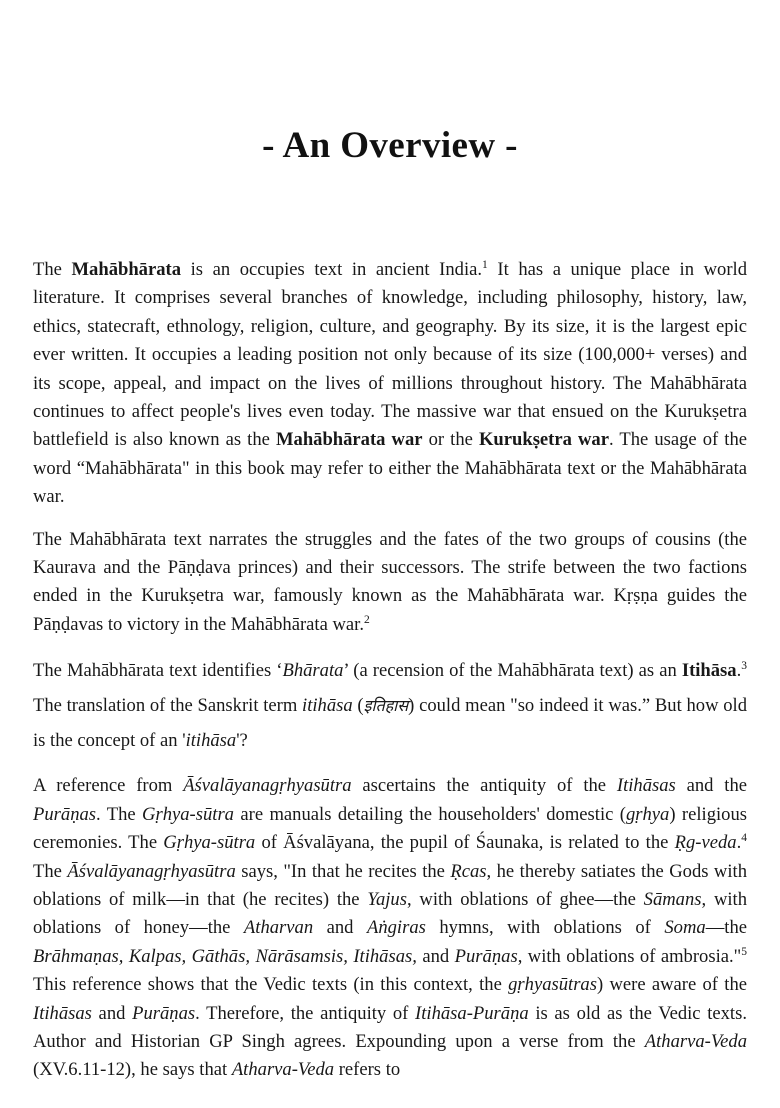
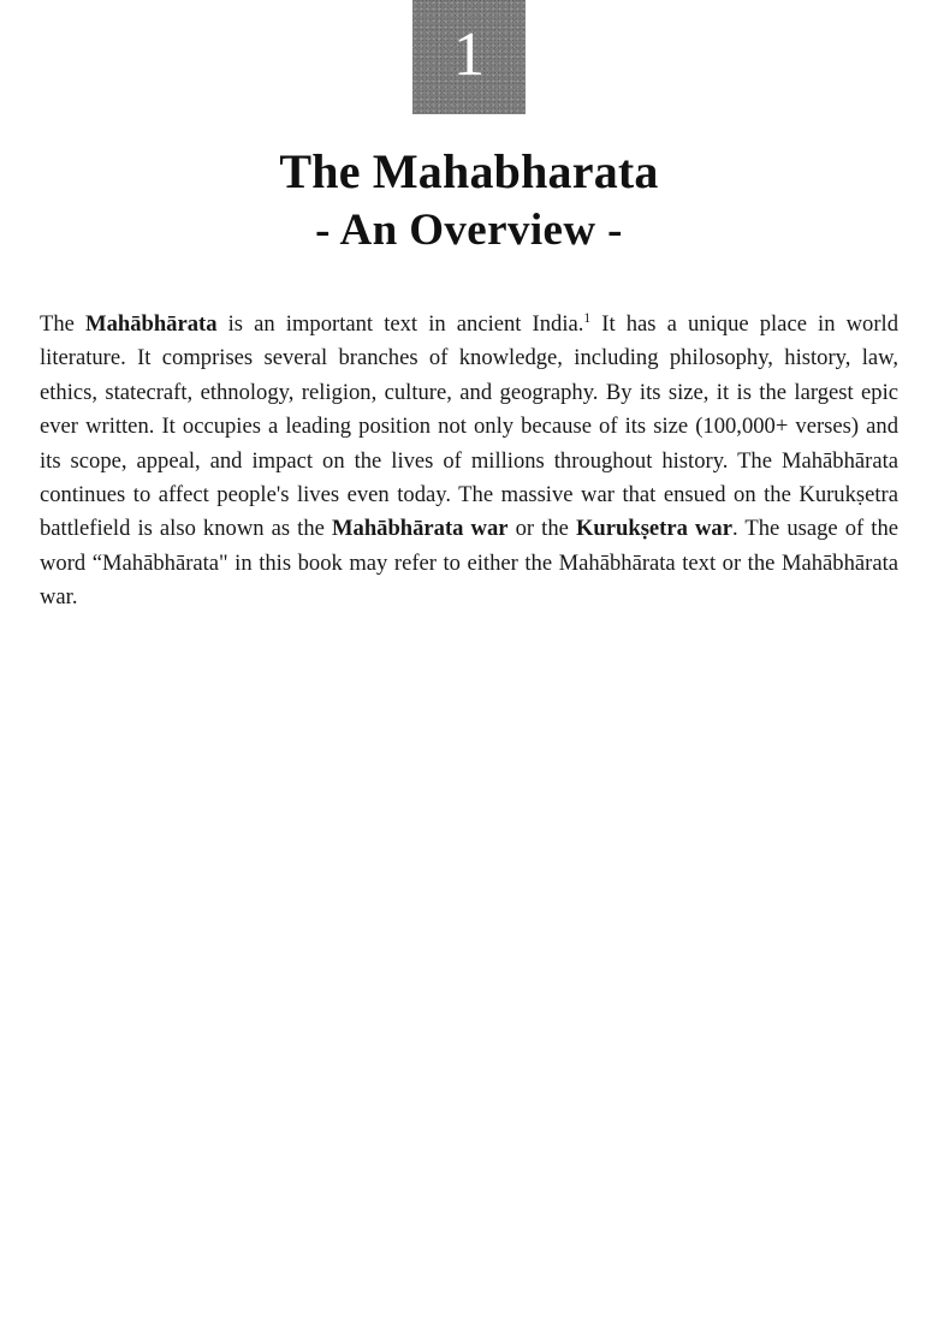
+ 1
+ The Mahabharata
  - An Overview -
- The Mahābhārata is an occupies text in ancient India.1 It has a unique place in world literature. It comprises several branches of knowledge, including philosophy, history, law, ethics, statecraft, ethnology, religion, culture, and geography. By its size, it is the largest epic ever written. It occupies a leading position not only because of its size (100,000+ verses) and its scope, appeal, and impact on the lives of millions throughout history. The Mahābhārata continues to affect people's lives even today. The massive war that ensued on the Kurukṣetra battlefield is also known as the Mahābhārata war or the Kurukṣetra war. The usage of the word “Mahābhārata" in this book may refer to either the Mahābhārata text or the Mahābhārata war.
+ The Mahābhārata is an important text in ancient India.1 It has a unique place in world literature. It comprises several branches of knowledge, including philosophy, history, law, ethics, statecraft, ethnology, religion, culture, and geography. By its size, it is the largest epic ever written. It occupies a leading position not only because of its size (100,000+ verses) and its scope, appeal, and impact on the lives of millions throughout history. The Mahābhārata continues to affect people's lives even today. The massive war that ensued on the Kurukṣetra battlefield is also known as the Mahābhārata war or the Kurukṣetra war. The usage of the word “Mahābhārata" in this book may refer to either the Mahābhārata text or the Mahābhārata war.
- The Mahābhārata text narrates the struggles and the fates of the two groups of cousins (the Kaurava and the Pāṇḍava princes) and their successors. The strife between the two factions ended in the Kurukṣetra war, famously known as the Mahābhārata war. Kṛṣṇa guides the Pāṇḍavas to victory in the Mahābhārata war.2
- The Mahābhārata text identifies ‘Bhārata’ (a recension of the Mahābhārata text) as an Itihāsa.3 The translation of the Sanskrit term itihāsa (इतिहास) could mean "so indeed it was.” But how old is the concept of an 'itihāsa'?
- A reference from Āśvalāyanagṛhyasūtra ascertains the antiquity of the Itihāsas and the Purāṇas. The Gṛhya-sūtra are manuals detailing the householders' domestic (gṛhya) religious ceremonies. The Gṛhya-sūtra of Āśvalāyana, the pupil of Śaunaka, is related to the Ṛg-veda.4 The Āśvalāyanagṛhyasūtra says, "In that he recites the Ṛcas, he thereby satiates the Gods with oblations of milk—in that (he recites) the Yajus, with oblations of ghee—the Sāmans, with oblations of honey—the Atharvan and Aṅgiras hymns, with oblations of Soma—the Brāhmaṇas, Kalpas, Gāthās, Nārāsamsis, Itihāsas, and Purāṇas, with oblations of ambrosia."5 This reference shows that the Vedic texts (in this context, the gṛhyasūtras) were aware of the Itihāsas and Purāṇas. Therefore, the antiquity of Itihāsa-Purāṇa is as old as the Vedic texts. Author and Historian GP Singh agrees. Expounding upon a verse from the Atharva-Veda (XV.6.11-12), he says that Atharva-Veda refers to
